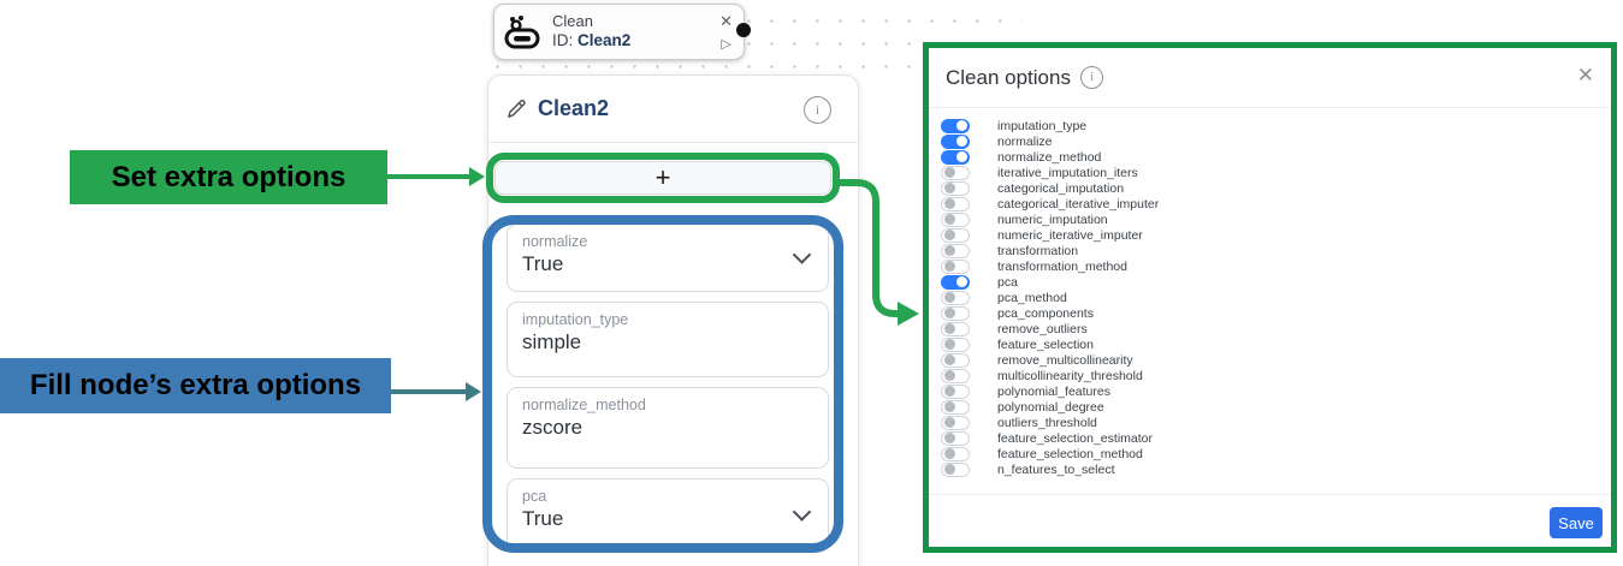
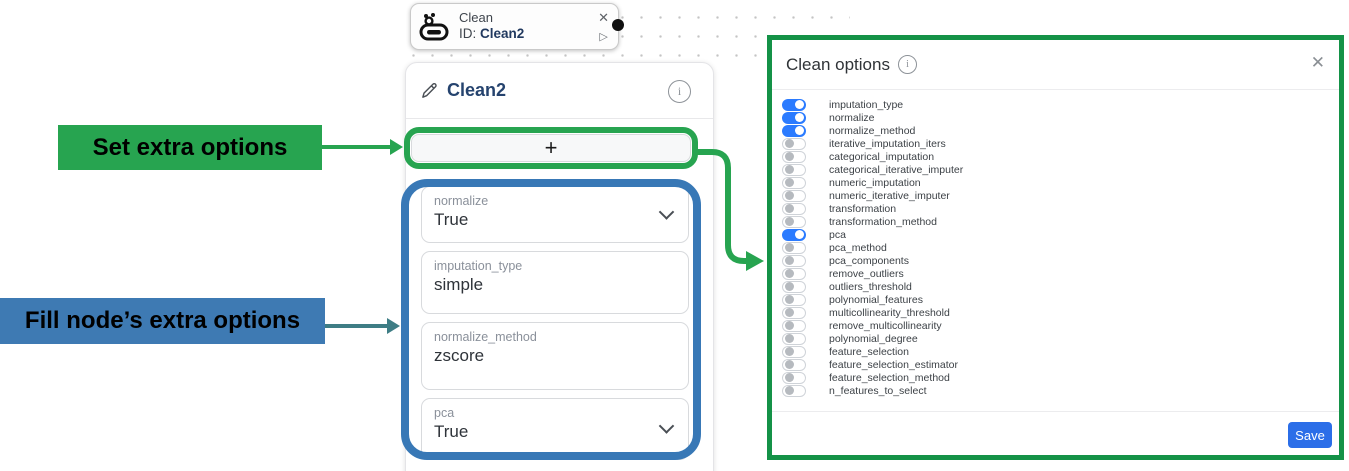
  Clean
  ID: Clean2
  ✕
  ▷
  Clean2
  i
  +
  normalize
  True
  imputation_type
  simple
  normalize_method
  zscore
  pca
  True
  Set extra options
  Fill node’s extra options
  Clean options
  i
  ✕
  imputation_type
  normalize
  normalize_method
  iterative_imputation_iters
  categorical_imputation
  categorical_iterative_imputer
  numeric_imputation
  numeric_iterative_imputer
  transformation
  transformation_method
  pca
  pca_method
  pca_components
  remove_outliers
- feature_selection
+ outliers_threshold
- remove_multicollinearity
+ polynomial_features
  multicollinearity_threshold
- polynomial_features
+ remove_multicollinearity
  polynomial_degree
- outliers_threshold
+ feature_selection
  feature_selection_estimator
  feature_selection_method
  n_features_to_select
  Save
